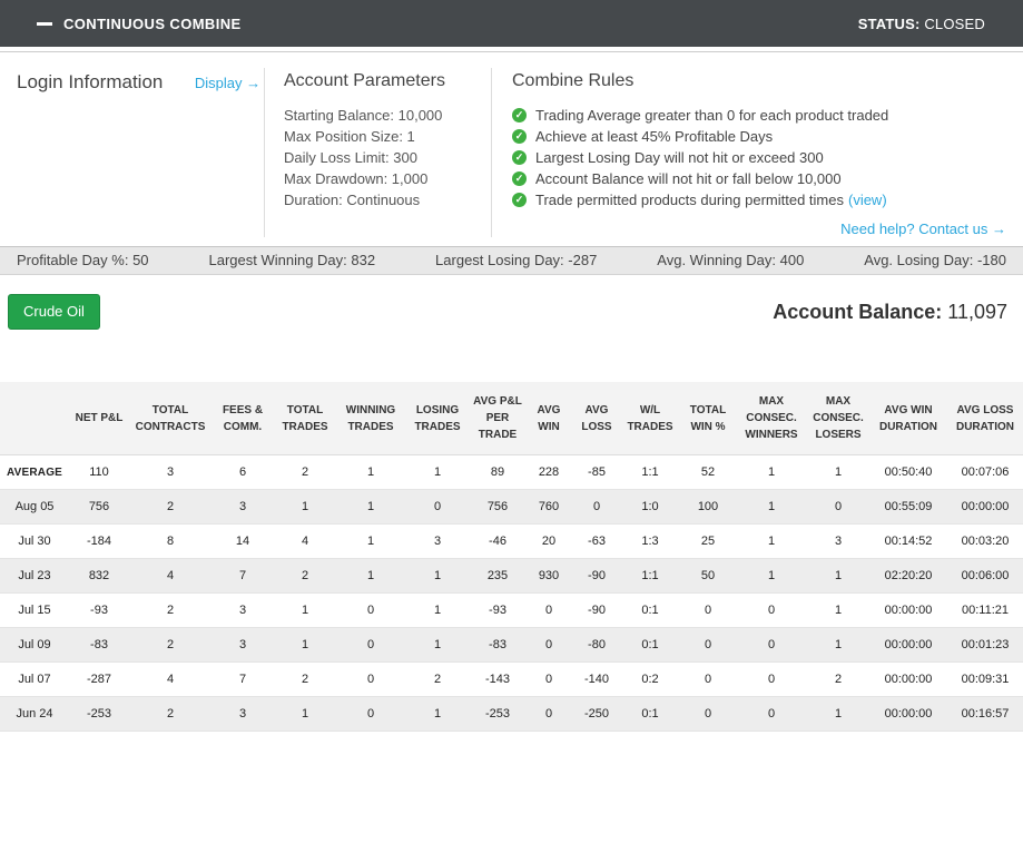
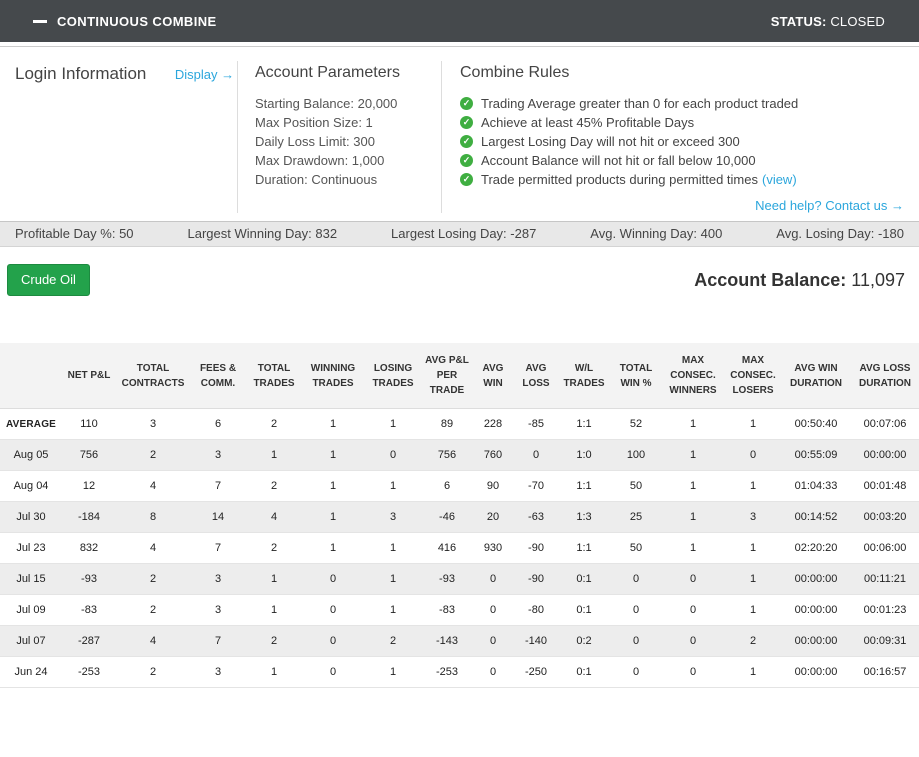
  CONTINUOUS COMBINE
  STATUS: CLOSED
  Login Information Display →
  Account Parameters
- Starting Balance: 10,000
+ Starting Balance: 20,000
  Max Position Size: 1
  Daily Loss Limit: 300
  Max Drawdown: 1,000
  Duration: Continuous
  Combine Rules
  ✓
  Trading Average greater than 0 for each product traded
  ✓
  Achieve at least 45% Profitable Days
  ✓
  Largest Losing Day will not hit or exceed 300
  ✓
  Account Balance will not hit or fall below 10,000
  ✓
  Trade permitted products during permitted times
  (view)
  Need help? Contact us →
  Profitable Day %: 50
  Largest Winning Day: 832
  Largest Losing Day: -287
  Avg. Winning Day: 400
  Avg. Losing Day: -180
  Crude Oil
  Account Balance: 11,097
  	NET P&L	TOTAL CONTRACTS	FEES & COMM.	TOTAL TRADES	WINNING TRADES	LOSING TRADES	AVG P&L PER TRADE	AVG WIN	AVG LOSS	W/L TRADES	TOTAL WIN %	MAX CONSEC. WINNERS	MAX CONSEC. LOSERS	AVG WIN DURATION	AVG LOSS DURATION
  AVERAGE	110	3	6	2	1	1	89	228	-85	1:1	52	1	1	00:50:40	00:07:06
  Aug 05	756	2	3	1	1	0	756	760	0	1:0	100	1	0	00:55:09	00:00:00
+ Aug 04	12	4	7	2	1	1	6	90	-70	1:1	50	1	1	01:04:33	00:01:48
  Jul 30	-184	8	14	4	1	3	-46	20	-63	1:3	25	1	3	00:14:52	00:03:20
- Jul 23	832	4	7	2	1	1	235	930	-90	1:1	50	1	1	02:20:20	00:06:00
+ Jul 23	832	4	7	2	1	1	416	930	-90	1:1	50	1	1	02:20:20	00:06:00
  Jul 15	-93	2	3	1	0	1	-93	0	-90	0:1	0	0	1	00:00:00	00:11:21
  Jul 09	-83	2	3	1	0	1	-83	0	-80	0:1	0	0	1	00:00:00	00:01:23
  Jul 07	-287	4	7	2	0	2	-143	0	-140	0:2	0	0	2	00:00:00	00:09:31
  Jun 24	-253	2	3	1	0	1	-253	0	-250	0:1	0	0	1	00:00:00	00:16:57
